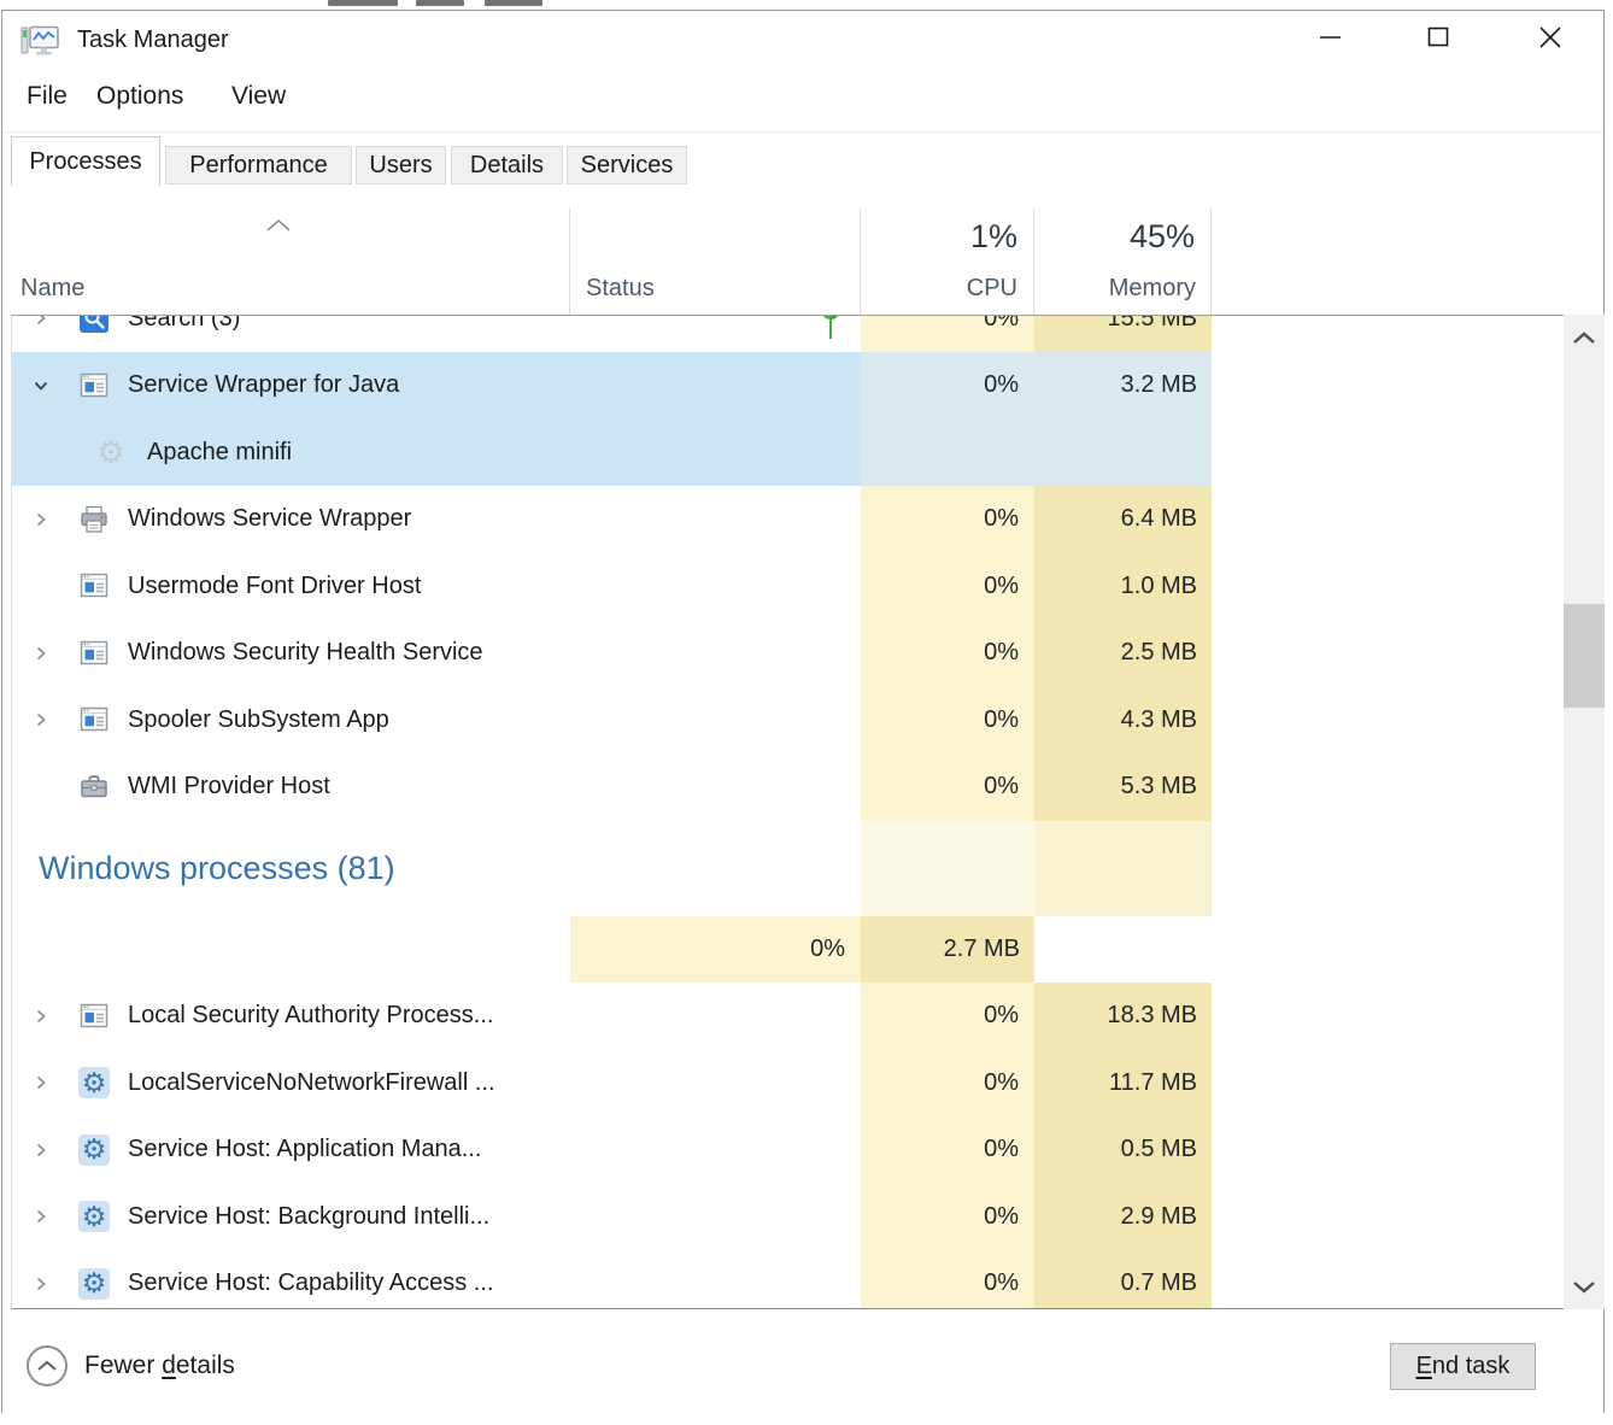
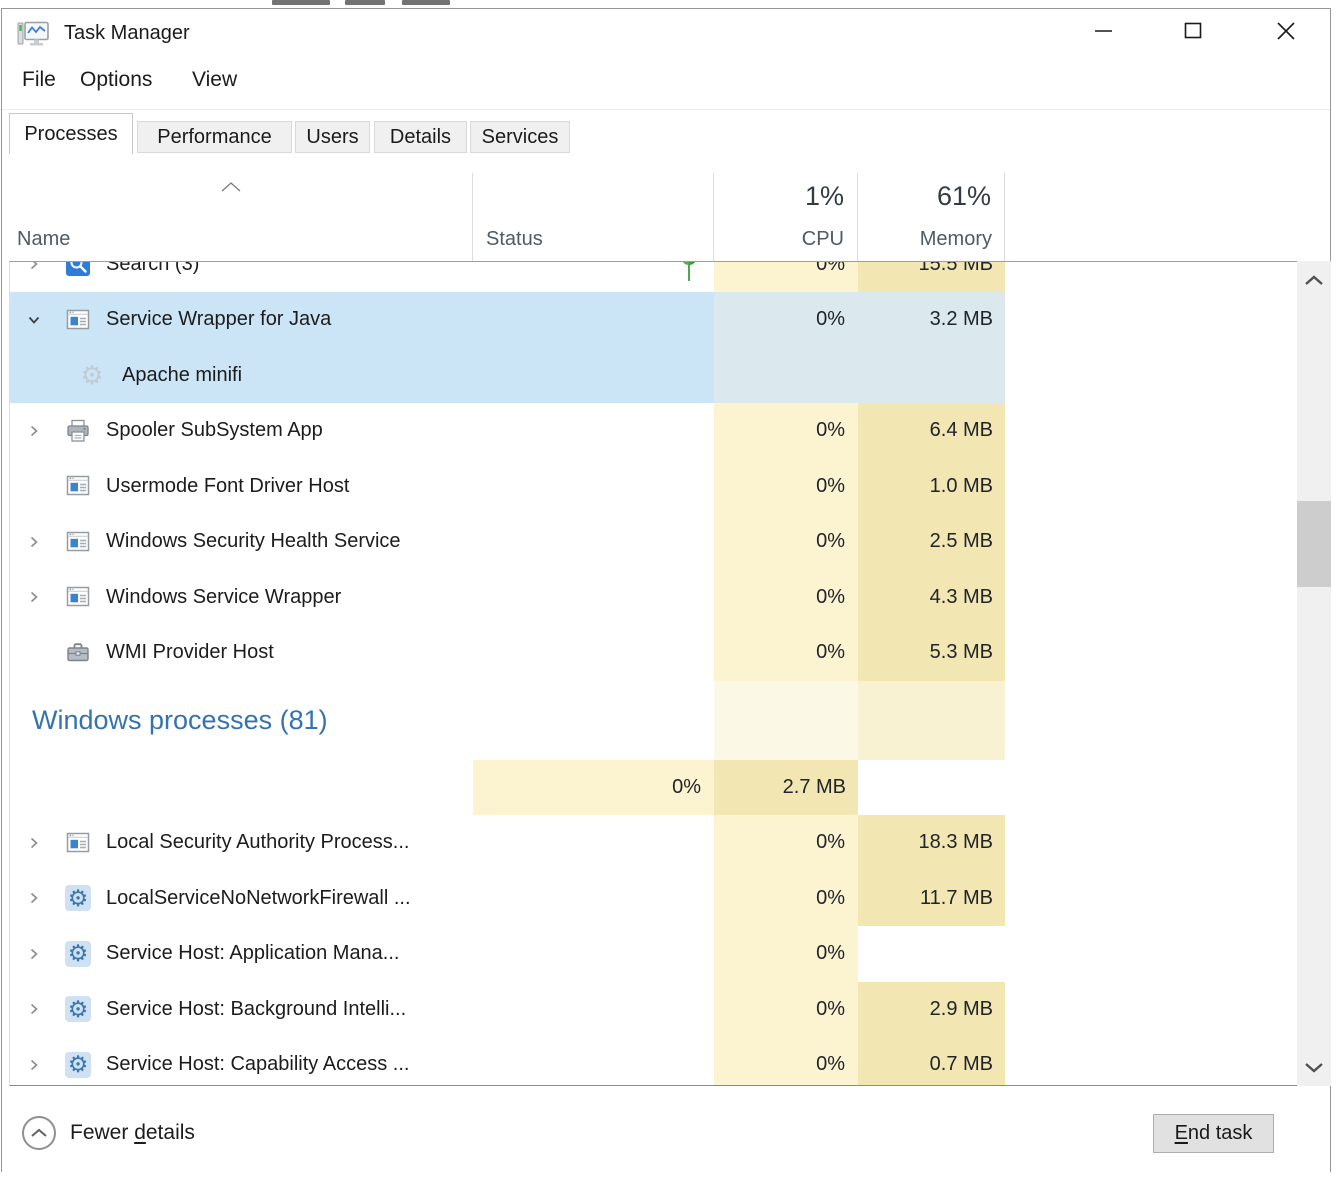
  Task Manager
  File
  Options
  View
  Processes
  Performance
  Users
  Details
  Services
  Name
  Status
  1%
  CPU
- 45%
+ 61%
  Memory
  Search (3)
  0%
  15.5 MB
  Service Wrapper for Java
  0%
  3.2 MB
  ⚙
  Apache minifi
- Windows Service Wrapper
+ Spooler SubSystem App
  0%
  6.4 MB
  Usermode Font Driver Host
  0%
  1.0 MB
  Windows Security Health Service
  0%
  2.5 MB
- Spooler SubSystem App
+ Windows Service Wrapper
  0%
  4.3 MB
  WMI Provider Host
  0%
  5.3 MB
  Windows processes (81)
  0%
  2.7 MB
  Local Security Authority Process...
  0%
  18.3 MB
  ⚙
  LocalServiceNoNetworkFirewall ...
  0%
  11.7 MB
  ⚙
  Service Host: Application Mana...
  0%
- 0.5 MB
  ⚙
  Service Host: Background Intelli...
  0%
  2.9 MB
  ⚙
  Service Host: Capability Access ...
  0%
  0.7 MB
  Fewer details
  E
  nd task
